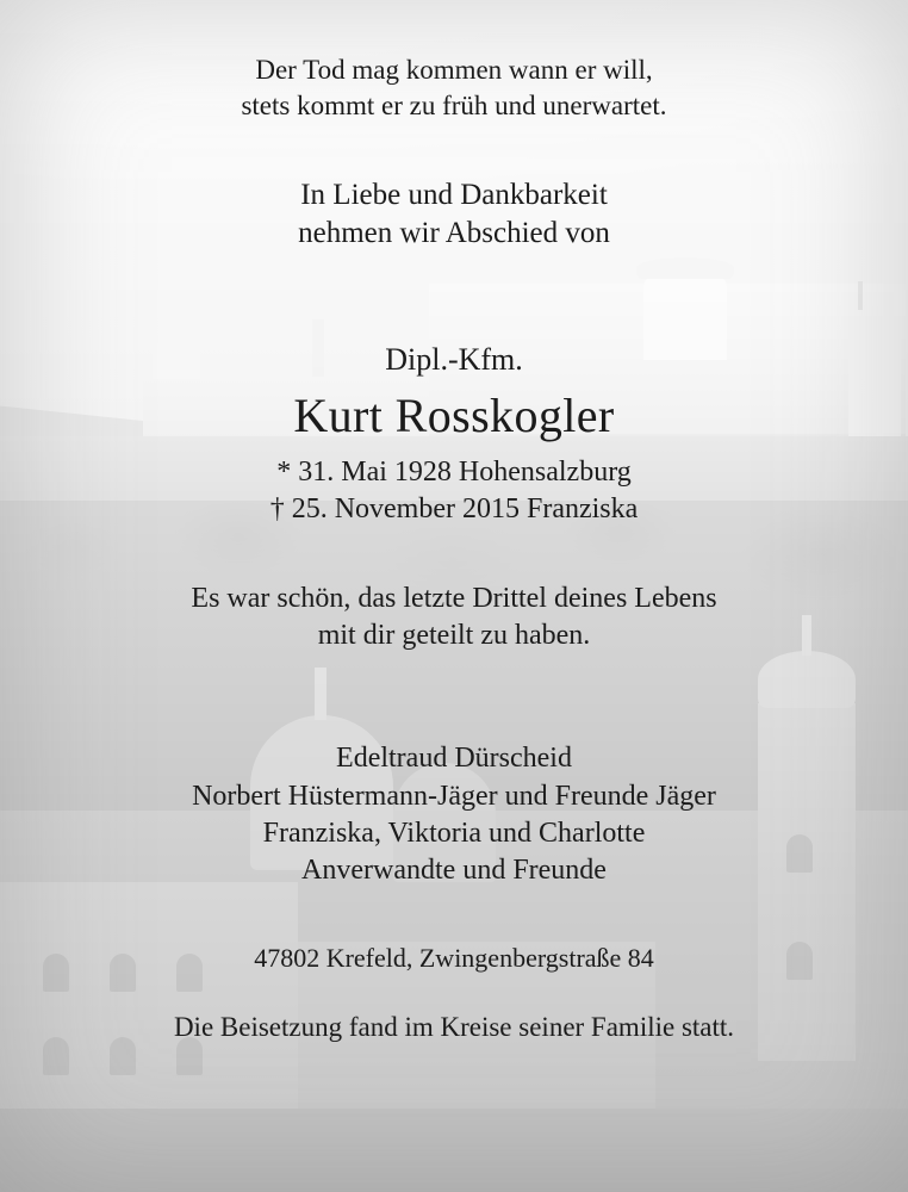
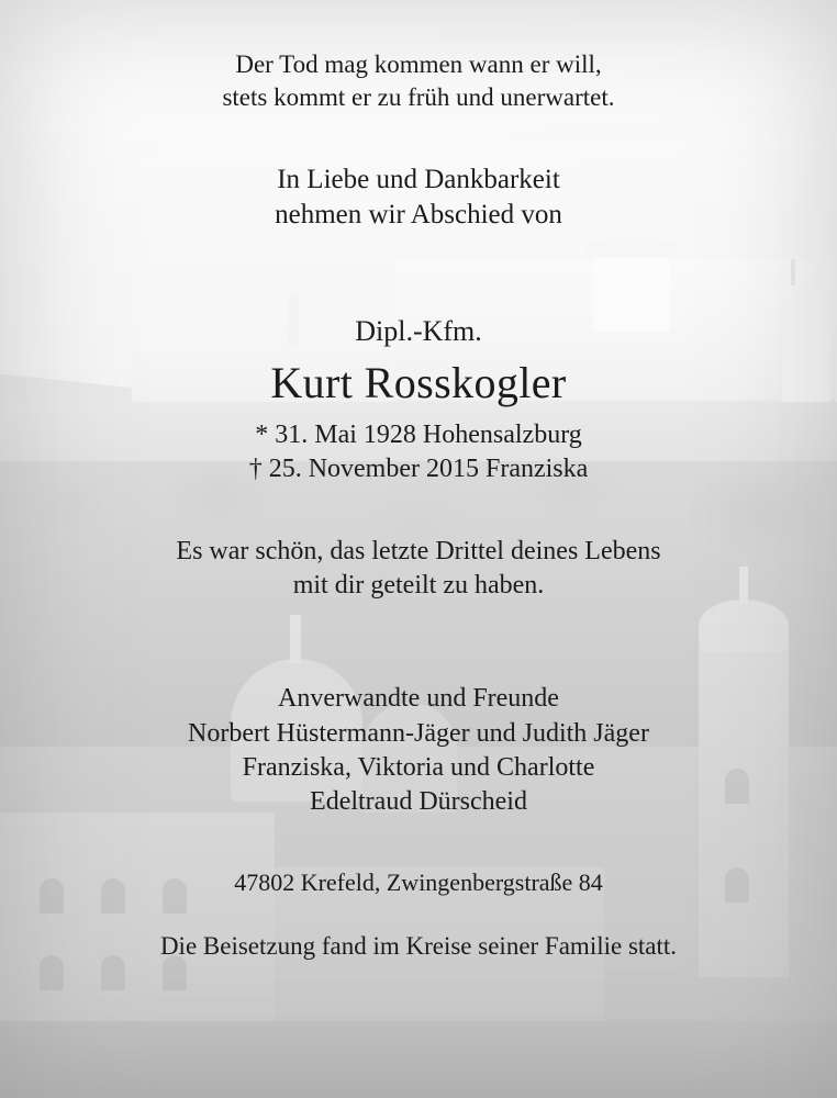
  Der Tod mag kommen wann er will,
  stets kommt er zu früh und unerwartet.
  In Liebe und Dankbarkeit
  nehmen wir Abschied von
  Dipl.-Kfm.
  Kurt Rosskogler
  * 31. Mai 1928 Hohensalzburg
  † 25. November 2015 Franziska
  Es war schön, das letzte Drittel deines Lebens
  mit dir geteilt zu haben.
- Edeltraud Dürscheid
+ Anverwandte und Freunde
- Norbert Hüstermann-Jäger und Freunde Jäger
+ Norbert Hüstermann-Jäger und Judith Jäger
  Franziska, Viktoria und Charlotte
- Anverwandte und Freunde
+ Edeltraud Dürscheid
  47802 Krefeld, Zwingenbergstraße 84
  Die Beisetzung fand im Kreise seiner Familie statt.
